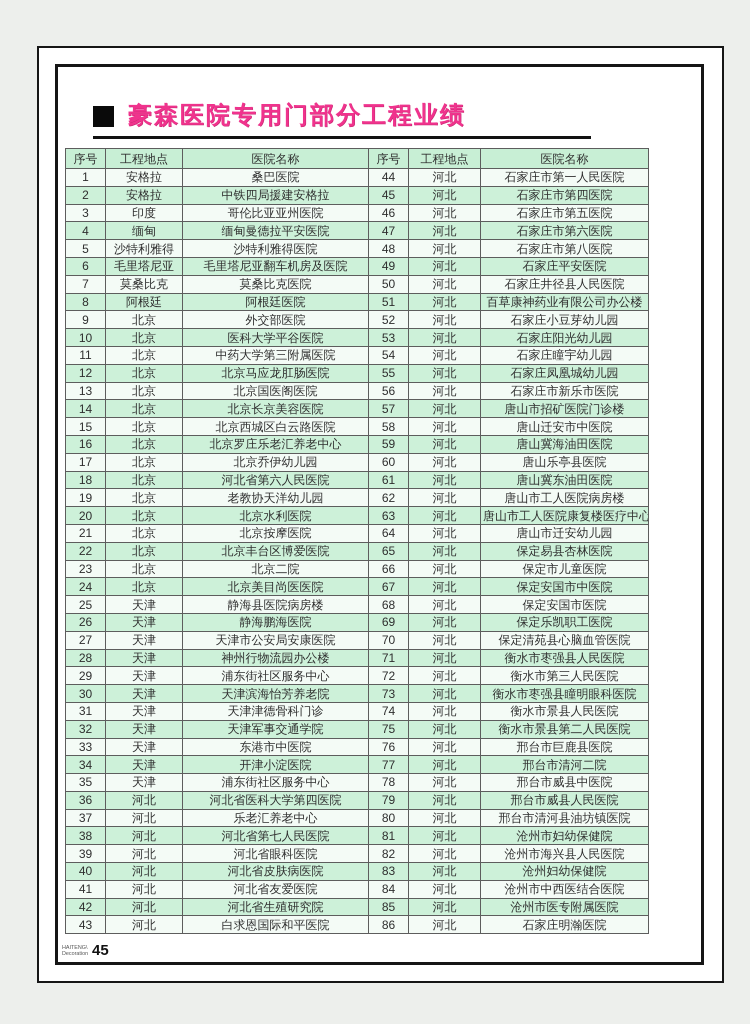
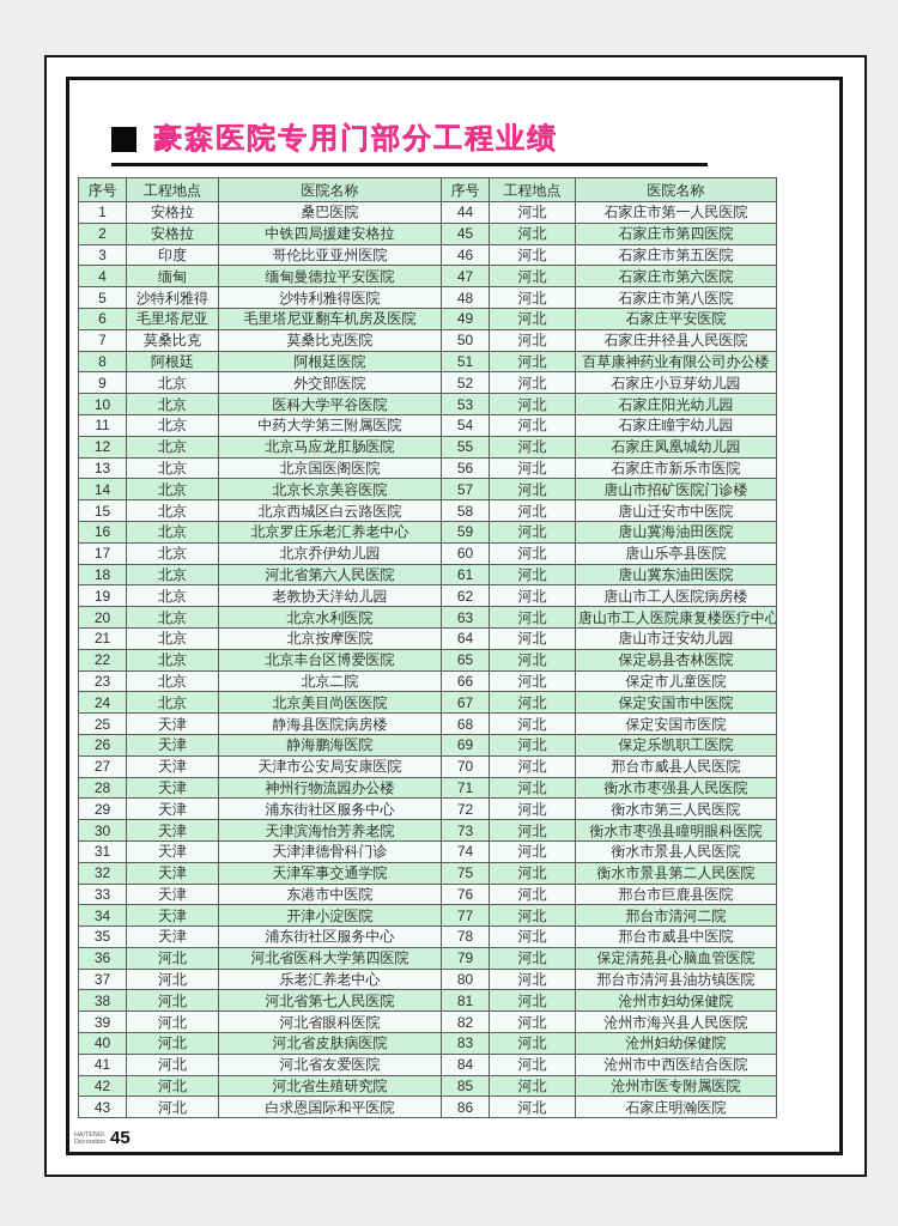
  豪森医院专用门部分工程业绩
  序号	工程地点	医院名称	序号	工程地点	医院名称
  1	安格拉	桑巴医院	44	河北	石家庄市第一人民医院
  2	安格拉	中铁四局援建安格拉	45	河北	石家庄市第四医院
  3	印度	哥伦比亚亚州医院	46	河北	石家庄市第五医院
  4	缅甸	缅甸曼德拉平安医院	47	河北	石家庄市第六医院
  5	沙特利雅得	沙特利雅得医院	48	河北	石家庄市第八医院
  6	毛里塔尼亚	毛里塔尼亚翻车机房及医院	49	河北	石家庄平安医院
  7	莫桑比克	莫桑比克医院	50	河北	石家庄井径县人民医院
  8	阿根廷	阿根廷医院	51	河北	百草康神药业有限公司办公楼
  9	北京	外交部医院	52	河北	石家庄小豆芽幼儿园
  10	北京	医科大学平谷医院	53	河北	石家庄阳光幼儿园
  11	北京	中药大学第三附属医院	54	河北	石家庄瞳宇幼儿园
  12	北京	北京马应龙肛肠医院	55	河北	石家庄凤凰城幼儿园
  13	北京	北京国医阁医院	56	河北	石家庄市新乐市医院
  14	北京	北京长京美容医院	57	河北	唐山市招矿医院门诊楼
  15	北京	北京西城区白云路医院	58	河北	唐山迁安市中医院
  16	北京	北京罗庄乐老汇养老中心	59	河北	唐山冀海油田医院
  17	北京	北京乔伊幼儿园	60	河北	唐山乐亭县医院
  18	北京	河北省第六人民医院	61	河北	唐山冀东油田医院
  19	北京	老教协天洋幼儿园	62	河北	唐山市工人医院病房楼
  20	北京	北京水利医院	63	河北	唐山市工人医院康复楼医疗中心
  21	北京	北京按摩医院	64	河北	唐山市迁安幼儿园
  22	北京	北京丰台区博爱医院	65	河北	保定易县杏林医院
  23	北京	北京二院	66	河北	保定市儿童医院
  24	北京	北京美目尚医医院	67	河北	保定安国市中医院
  25	天津	静海县医院病房楼	68	河北	保定安国市医院
  26	天津	静海鹏海医院	69	河北	保定乐凯职工医院
- 27	天津	天津市公安局安康医院	70	河北	保定清苑县心脑血管医院
+ 27	天津	天津市公安局安康医院	70	河北	邢台市威县人民医院
  28	天津	神州行物流园办公楼	71	河北	衡水市枣强县人民医院
  29	天津	浦东街社区服务中心	72	河北	衡水市第三人民医院
  30	天津	天津滨海怡芳养老院	73	河北	衡水市枣强县瞳明眼科医院
  31	天津	天津津德骨科门诊	74	河北	衡水市景县人民医院
  32	天津	天津军事交通学院	75	河北	衡水市景县第二人民医院
  33	天津	东港市中医院	76	河北	邢台市巨鹿县医院
  34	天津	开津小淀医院	77	河北	邢台市清河二院
  35	天津	浦东街社区服务中心	78	河北	邢台市威县中医院
- 36	河北	河北省医科大学第四医院	79	河北	邢台市威县人民医院
+ 36	河北	河北省医科大学第四医院	79	河北	保定清苑县心脑血管医院
  37	河北	乐老汇养老中心	80	河北	邢台市清河县油坊镇医院
  38	河北	河北省第七人民医院	81	河北	沧州市妇幼保健院
  39	河北	河北省眼科医院	82	河北	沧州市海兴县人民医院
  40	河北	河北省皮肤病医院	83	河北	沧州妇幼保健院
  41	河北	河北省友爱医院	84	河北	沧州市中西医结合医院
  42	河北	河北省生殖研究院	85	河北	沧州市医专附属医院
  43	河北	白求恩国际和平医院	86	河北	石家庄明瀚医院
  45
